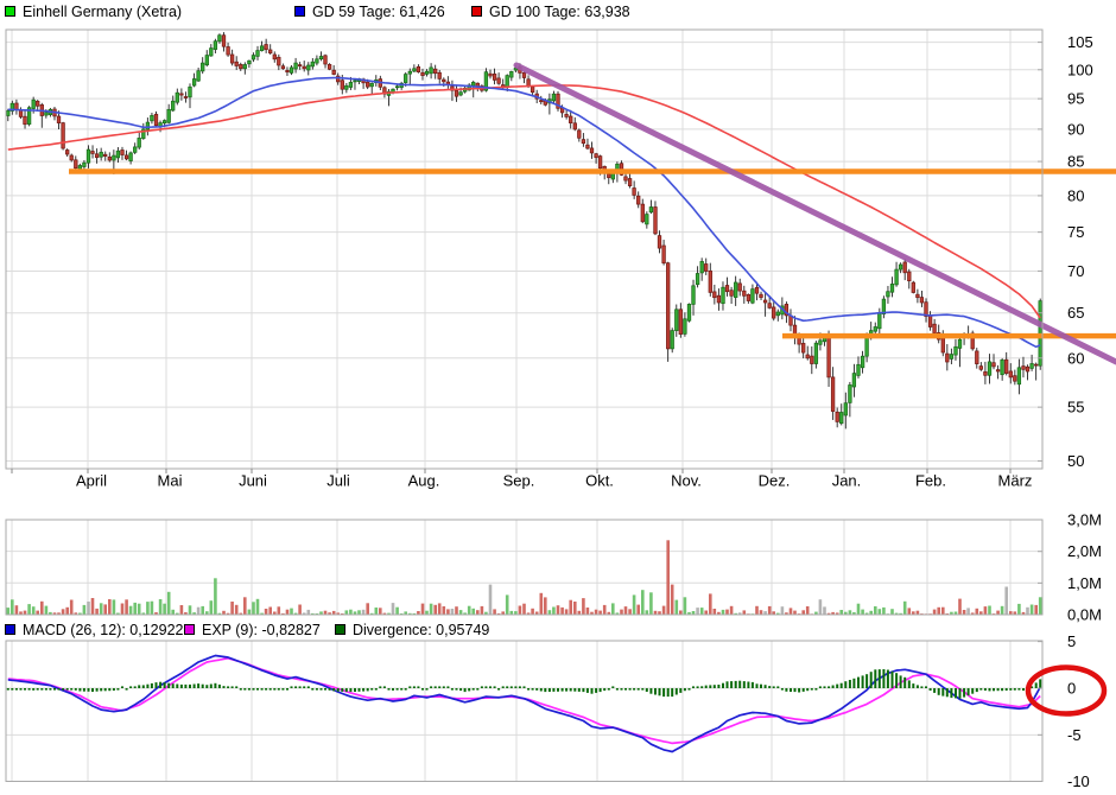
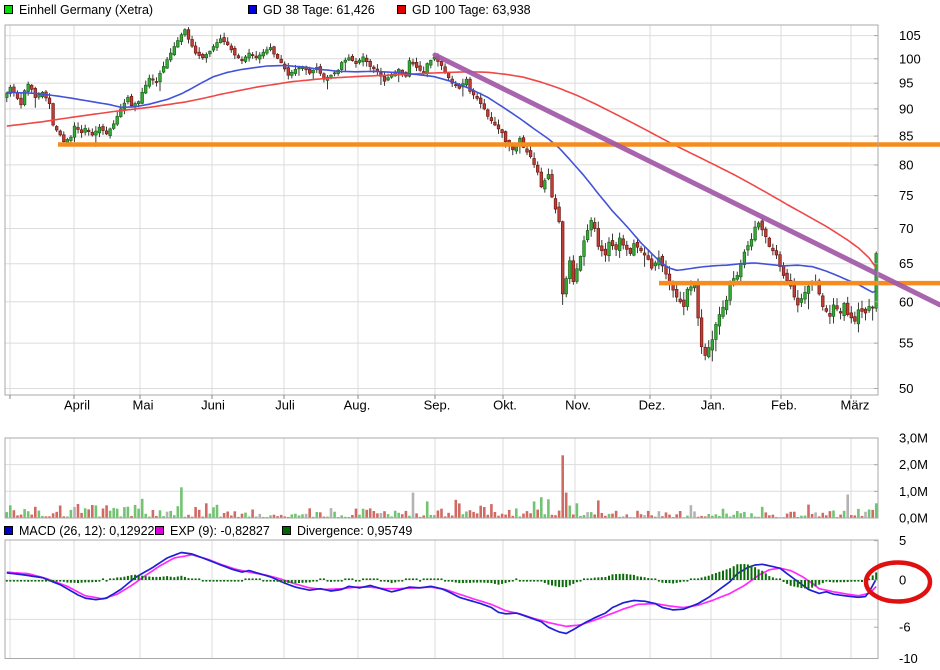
  105
  100
  95
  90
  85
  80
  75
  70
  65
  60
  55
  50
  April
  Mai
  Juni
  Juli
  Aug.
  Sep.
  Okt.
  Nov.
  Dez.
  Jan.
  Feb.
  März
  3,0M
  2,0M
  1,0M
  0,0M
  5
  0
- -5
+ -6
  -10
  Einhell Germany (Xetra)
- GD 59 Tage: 61,426
+ GD 38 Tage: 61,426
  GD 100 Tage: 63,938
  MACD (26, 12): 0,12922
  EXP (9): -0,82827
  Divergence: 0,95749
